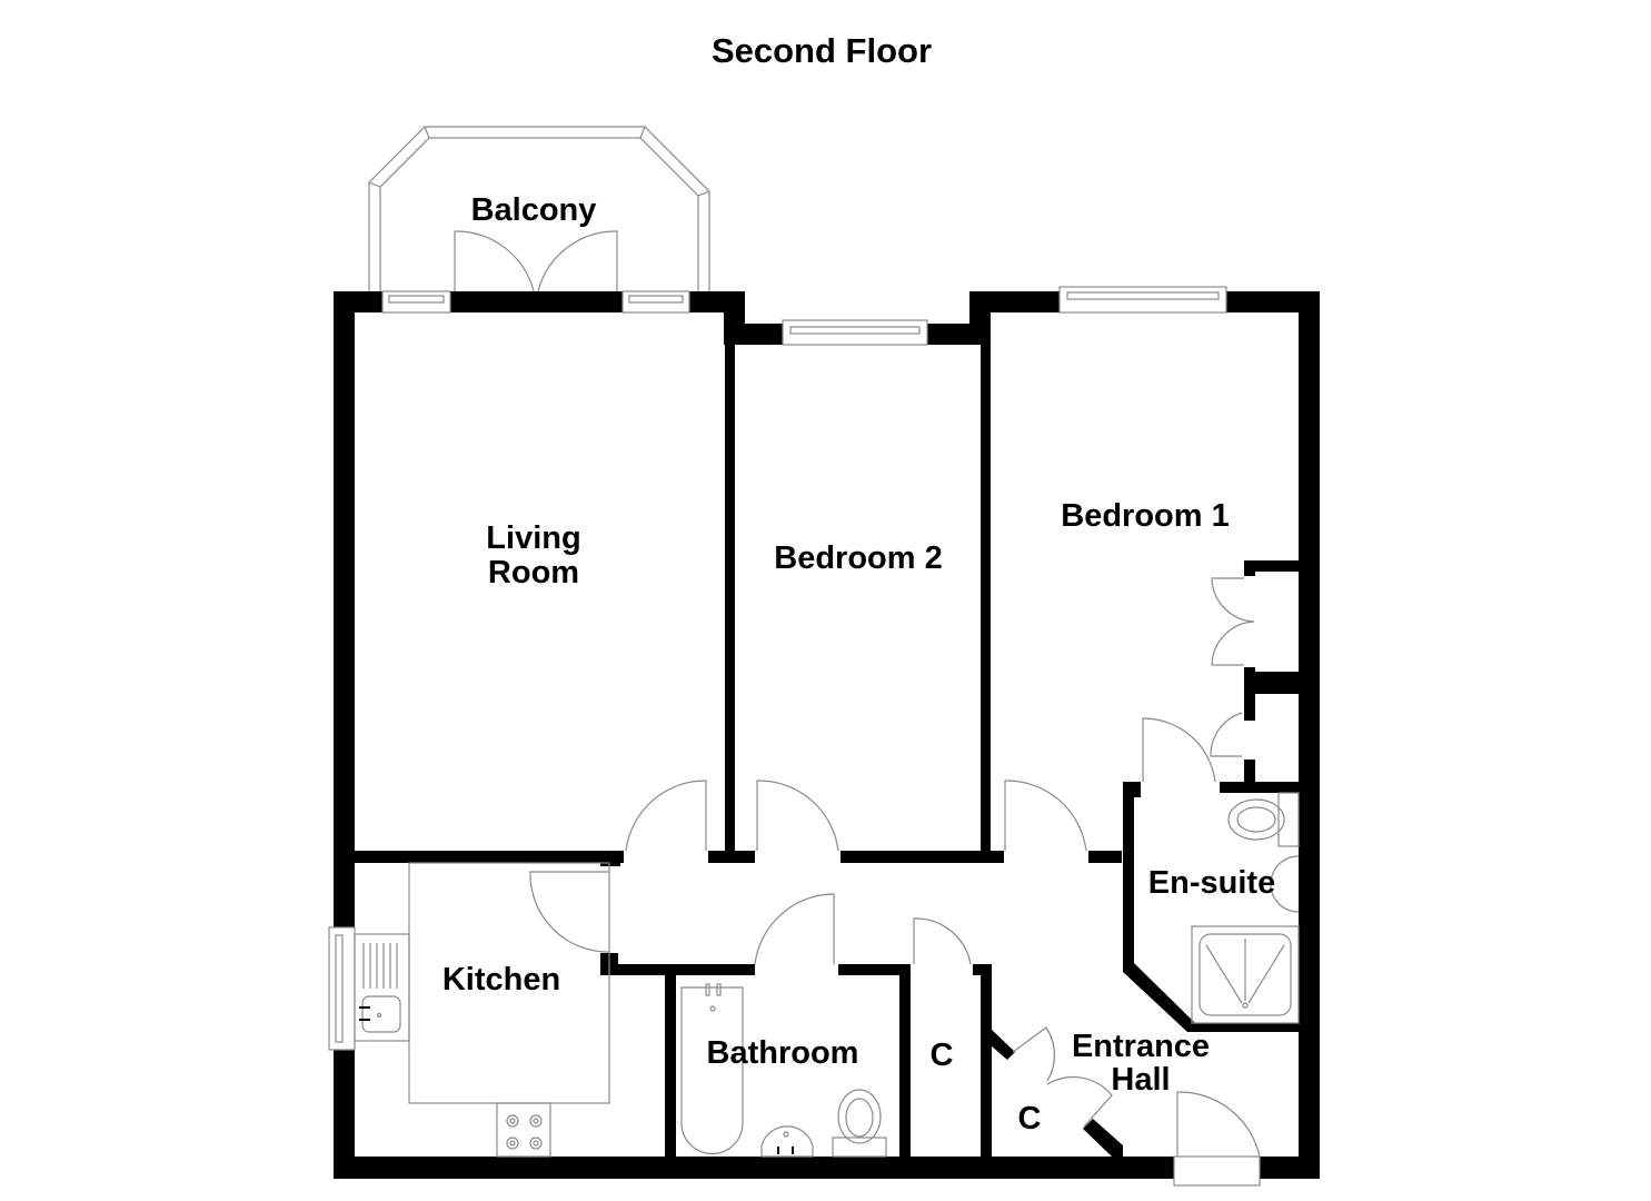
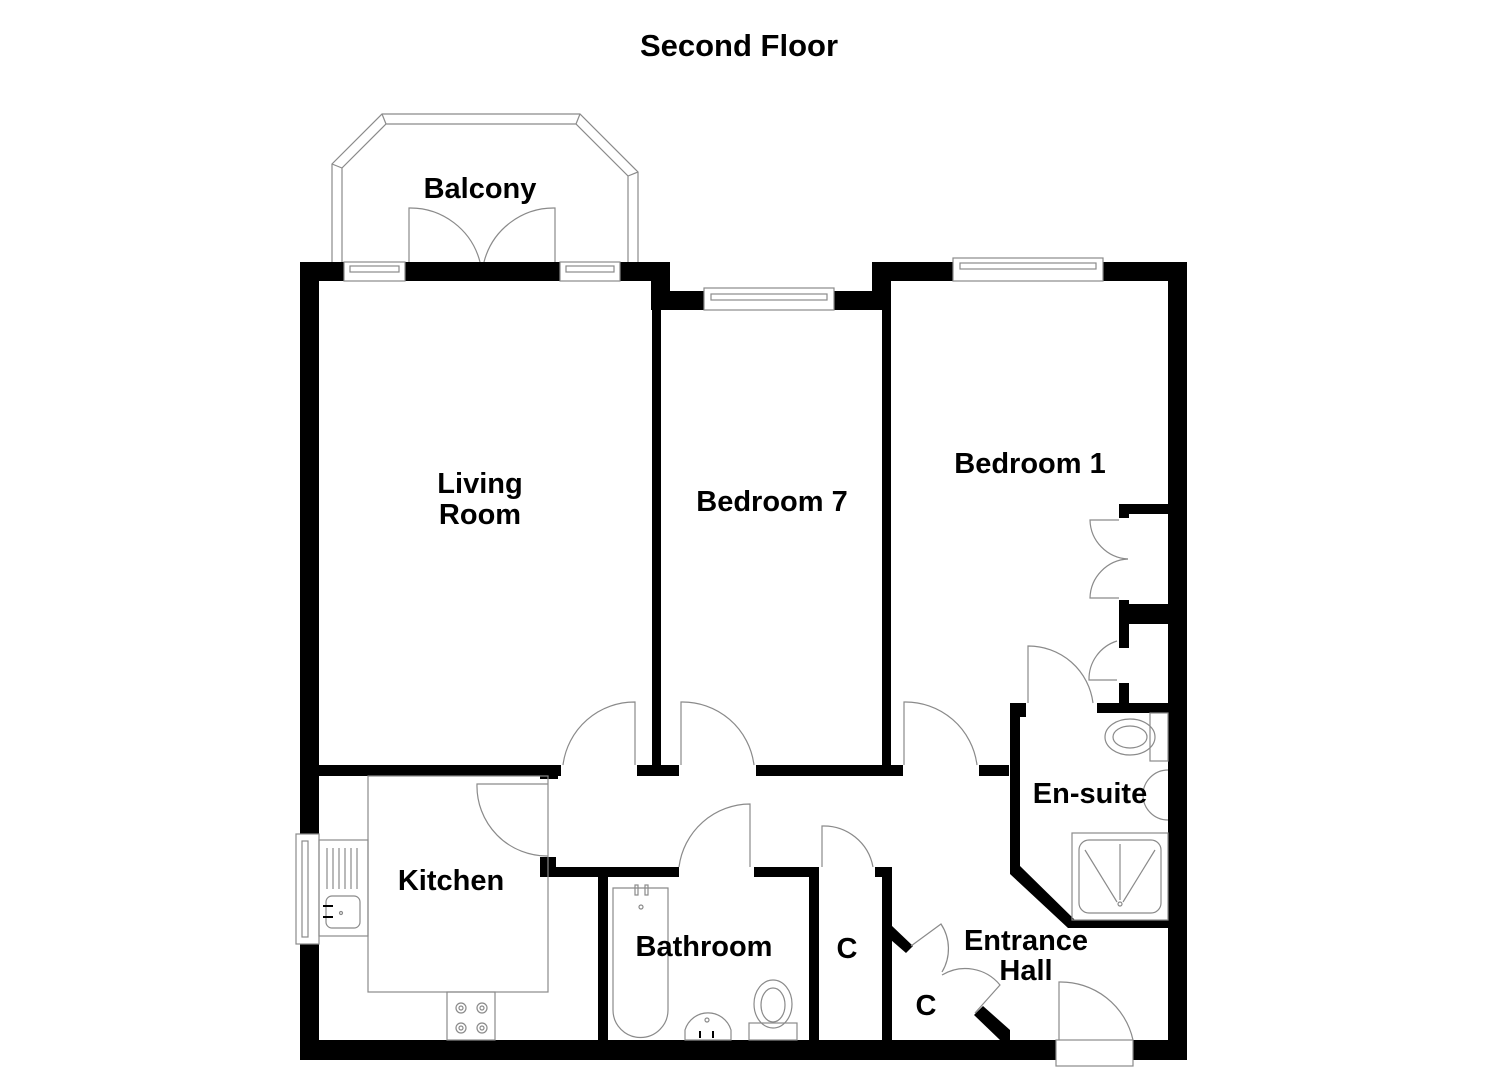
  Second Floor
  Balcony
  Living
  Room
- Bedroom 2
+ Bedroom 7
  Bedroom 1
  Kitchen
  Bathroom
  C
  C
  En-suite
  Entrance
  Hall
